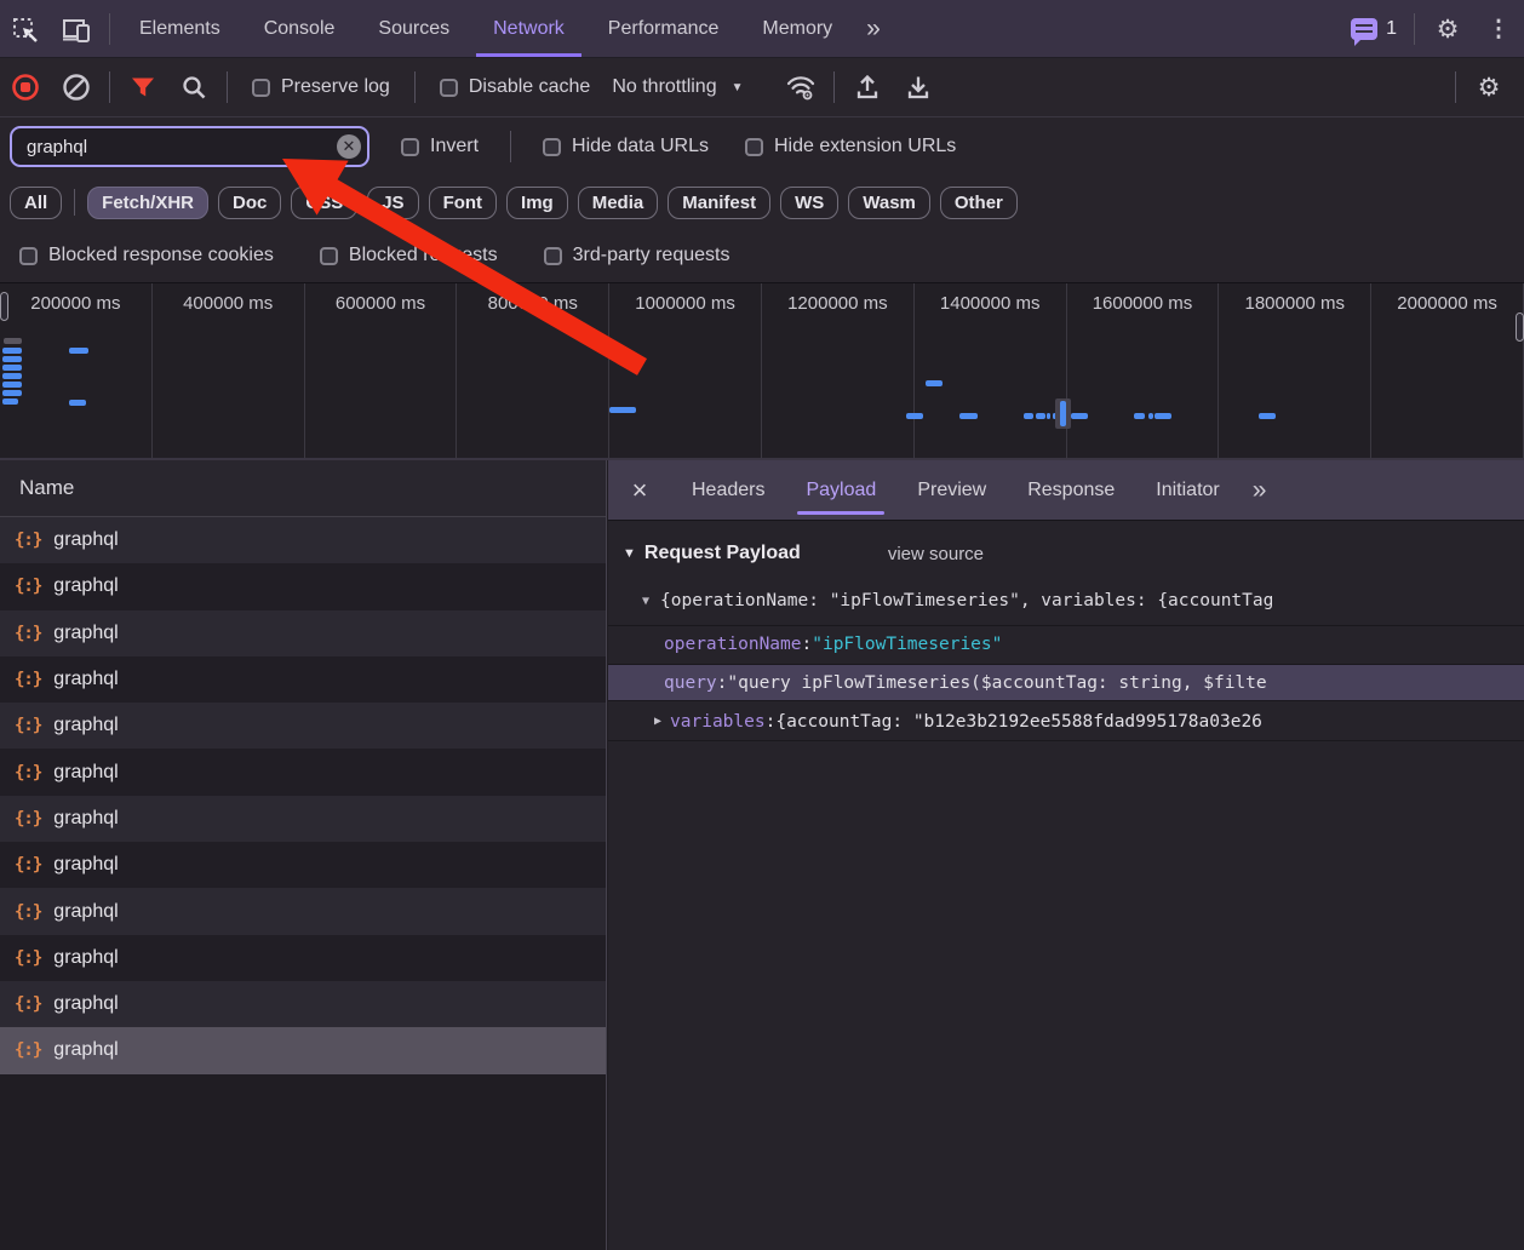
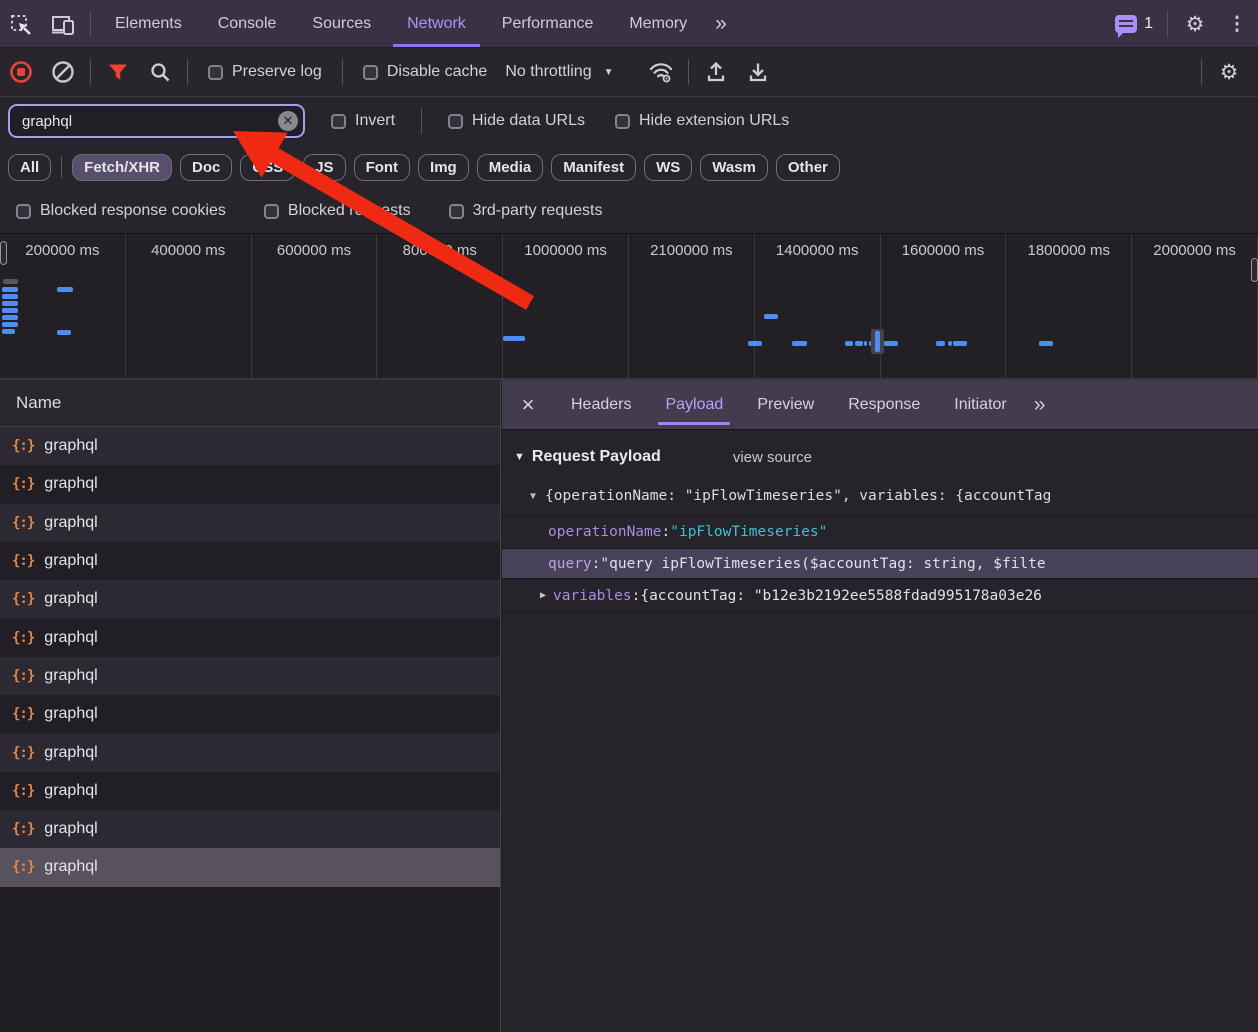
  Elements
  Console
  Sources
  Network
  Performance
  Memory
  »
  1
  ⚙
  ⋮
  Preserve log
  Disable cache
  No throttling
  ▼
  ⚙
  graphql
  ✕
  Invert
  Hide data URLs
  Hide extension URLs
  All
  Fetch/XHR
  Doc
  JS
  Font
  Img
  Media
  Manifest
  WS
  Wasm
  Other
  Blocked response cookies
  Blocked rsts
  3rd-party requests
  200000 ms
  400000 ms
  600000 ms
  1000000 ms
- 1200000 ms
+ 2100000 ms
  1400000 ms
  1600000 ms
  1800000 ms
  2000000 ms
  Name
  {:}
  graphql
  {:}
  graphql
  {:}
  graphql
  {:}
  graphql
  {:}
  graphql
  {:}
  graphql
  {:}
  graphql
  {:}
  graphql
  {:}
  graphql
  {:}
  graphql
  {:}
  graphql
  {:}
  graphql
  ×
  Headers
  Payload
  Preview
  Response
  Initiator
  »
  ▼
  Request Payload
  view source
  ▼
  {operationName: "ipFlowTimeseries", variables: {accountTag
  operationName
  :
  "ipFlowTimeseries"
  query
  :
  "query ipFlowTimeseries($accountTag: string, $filte
  ▶
  variables
  :
  {accountTag: "b12e3b2192ee5588fdad995178a03e26
